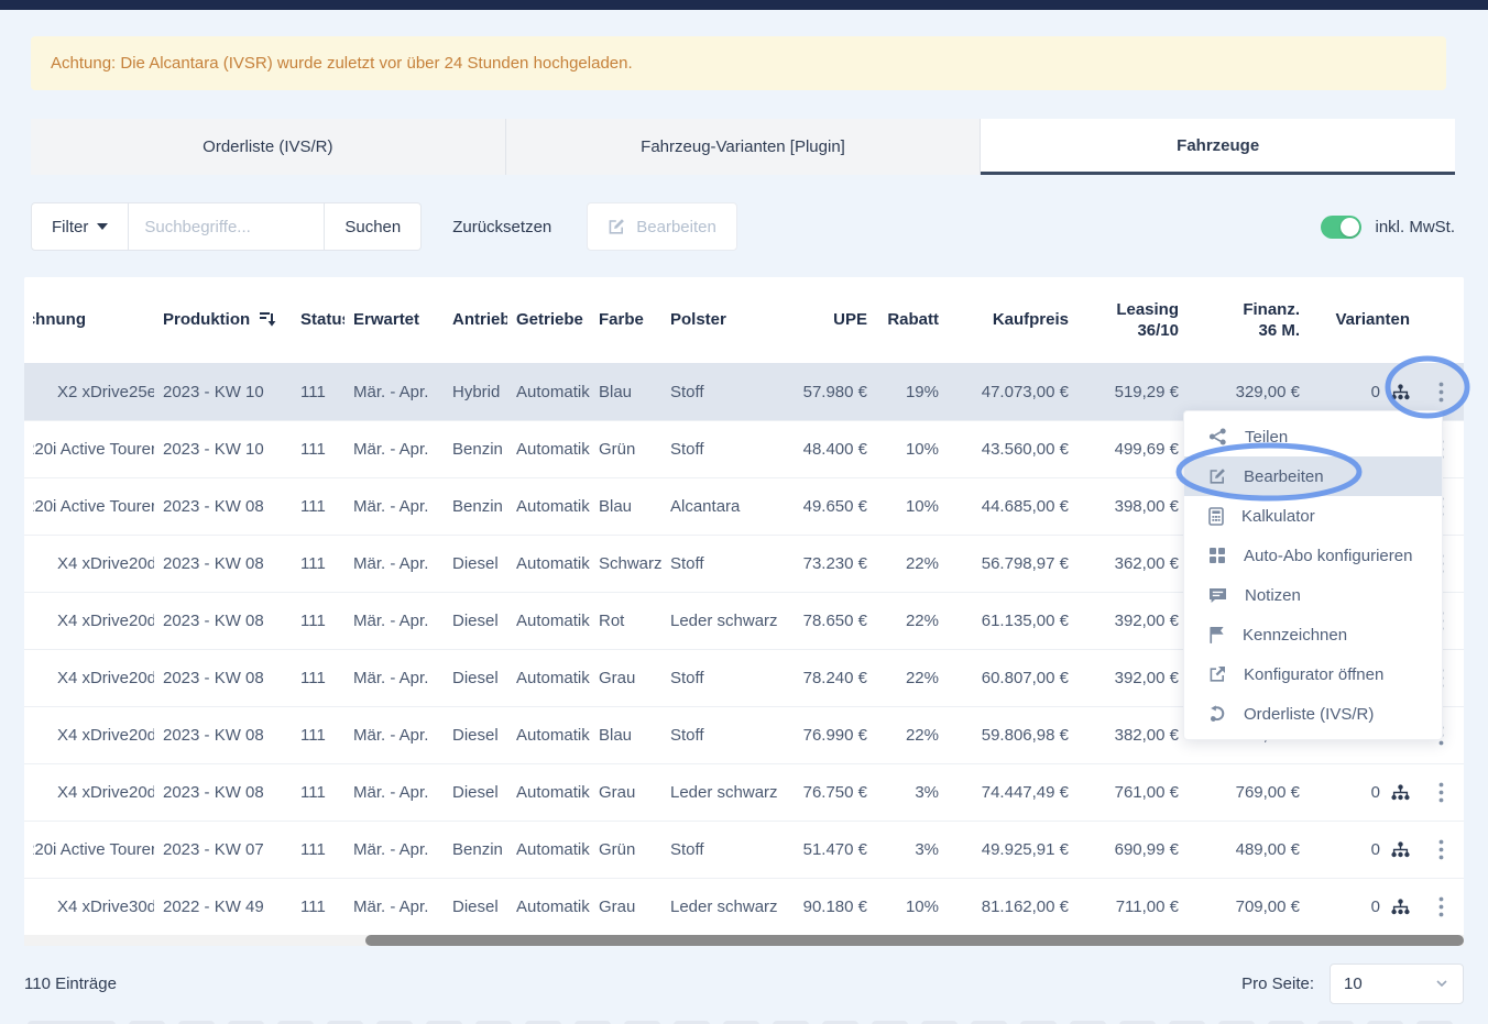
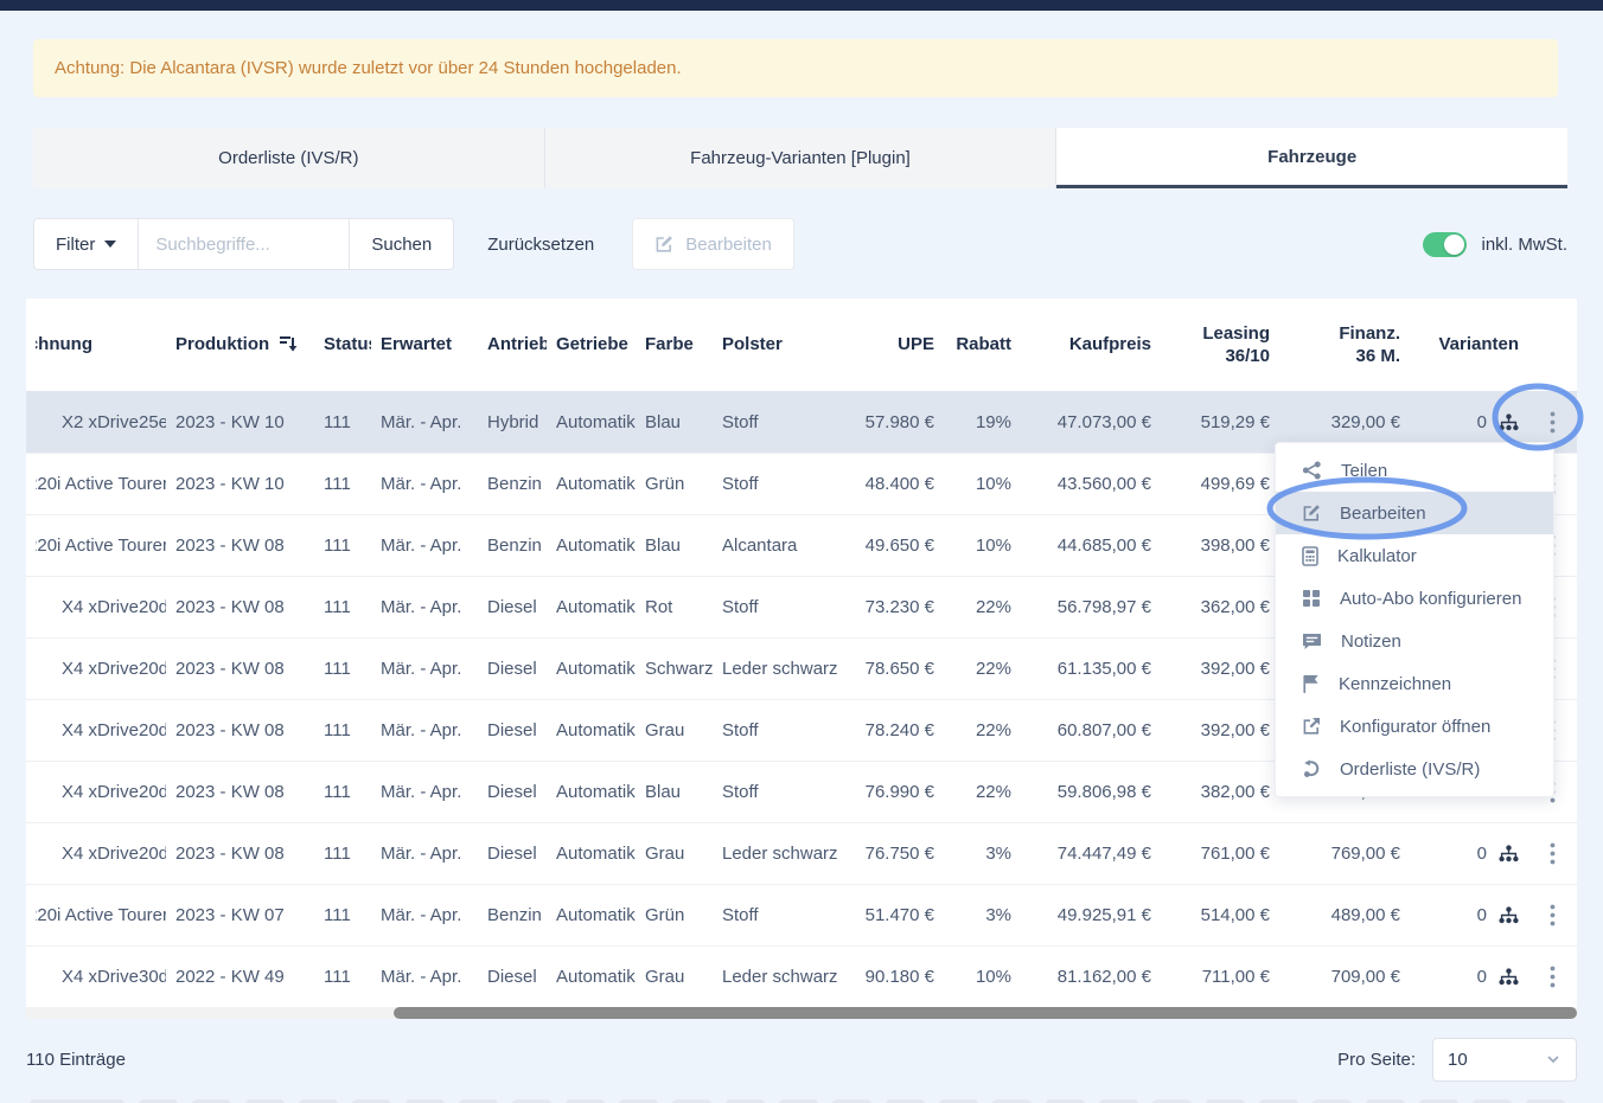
  Achtung: Die Alcantara (IVSR) wurde zuletzt vor über 24 Stunden hochgeladen.
  Orderliste (IVS/R)
  Fahrzeug-Varianten [Plugin]
  Fahrzeuge
  Filter
  Suchbegriffe...
  Suchen
  Zurücksetzen
  Bearbeiten
  inkl. MwSt.
  Produktion
  Statu
  Erwartet
  Antrieb
  Getriebe
  Farbe
  Polster
  UPE
  Rabatt
  Kaufpreis
  Leasing
  36/10
  Finanz.
  36 M.
  Varianten
  X2 xDrive25e
  2023 - KW 10
  111
  Mär. - Apr.
  Hybrid
  Automatik
  Blau
  Stoff
  57.980 €
  19%
  47.073,00 €
  519,29 €
  329,00 €
  0
  20i Active Tourer
  2023 - KW 10
  111
  Mär. - Apr.
  Benzin
  Automatik
  Grün
  Stoff
  48.400 €
  10%
  43.560,00 €
  499,69 €
  20i Active Tourer
  2023 - KW 08
  111
  Mär. - Apr.
  Benzin
  Automatik
  Blau
  Alcantara
  49.650 €
  10%
  44.685,00 €
  398,00 €
  X4 xDrive20d
  2023 - KW 08
  111
  Mär. - Apr.
  Diesel
  Automatik
- Schwarz
+ Rot
  Stoff
  73.230 €
  22%
  56.798,97 €
  362,00 €
  X4 xDrive20d
  2023 - KW 08
  111
  Mär. - Apr.
  Diesel
  Automatik
- Rot
+ Schwarz
  Leder schwarz
  78.650 €
  22%
  61.135,00 €
  392,00 €
  X4 xDrive20d
  2023 - KW 08
  111
  Mär. - Apr.
  Diesel
  Automatik
  Grau
  Stoff
  78.240 €
  22%
  60.807,00 €
  392,00 €
  X4 xDrive20d
  2023 - KW 08
  111
  Mär. - Apr.
  Diesel
  Automatik
  Blau
  Stoff
  76.990 €
  22%
  59.806,98 €
  382,00 €
  X4 xDrive20d
  2023 - KW 08
  111
  Mär. - Apr.
  Diesel
  Automatik
  Grau
  Leder schwarz
  76.750 €
  3%
  74.447,49 €
  761,00 €
  769,00 €
  0
  20i Active Tourer
  2023 - KW 07
  111
  Mär. - Apr.
  Benzin
  Automatik
  Grün
  Stoff
  51.470 €
  3%
  49.925,91 €
- 690,99 €
+ 514,00 €
  489,00 €
  0
  X4 xDrive30d
  2022 - KW 49
  111
  Mär. - Apr.
  Diesel
  Automatik
  Grau
  Leder schwarz
  90.180 €
  10%
  81.162,00 €
  711,00 €
  709,00 €
  0
  110 Einträge
  Pro Seite:
  10
  Teilen
  Bearbeiten
  Kalkulator
  Auto-Abo konfigurieren
  Notizen
  Kennzeichnen
  Konfigurator öffnen
  Orderliste (IVS/R)
